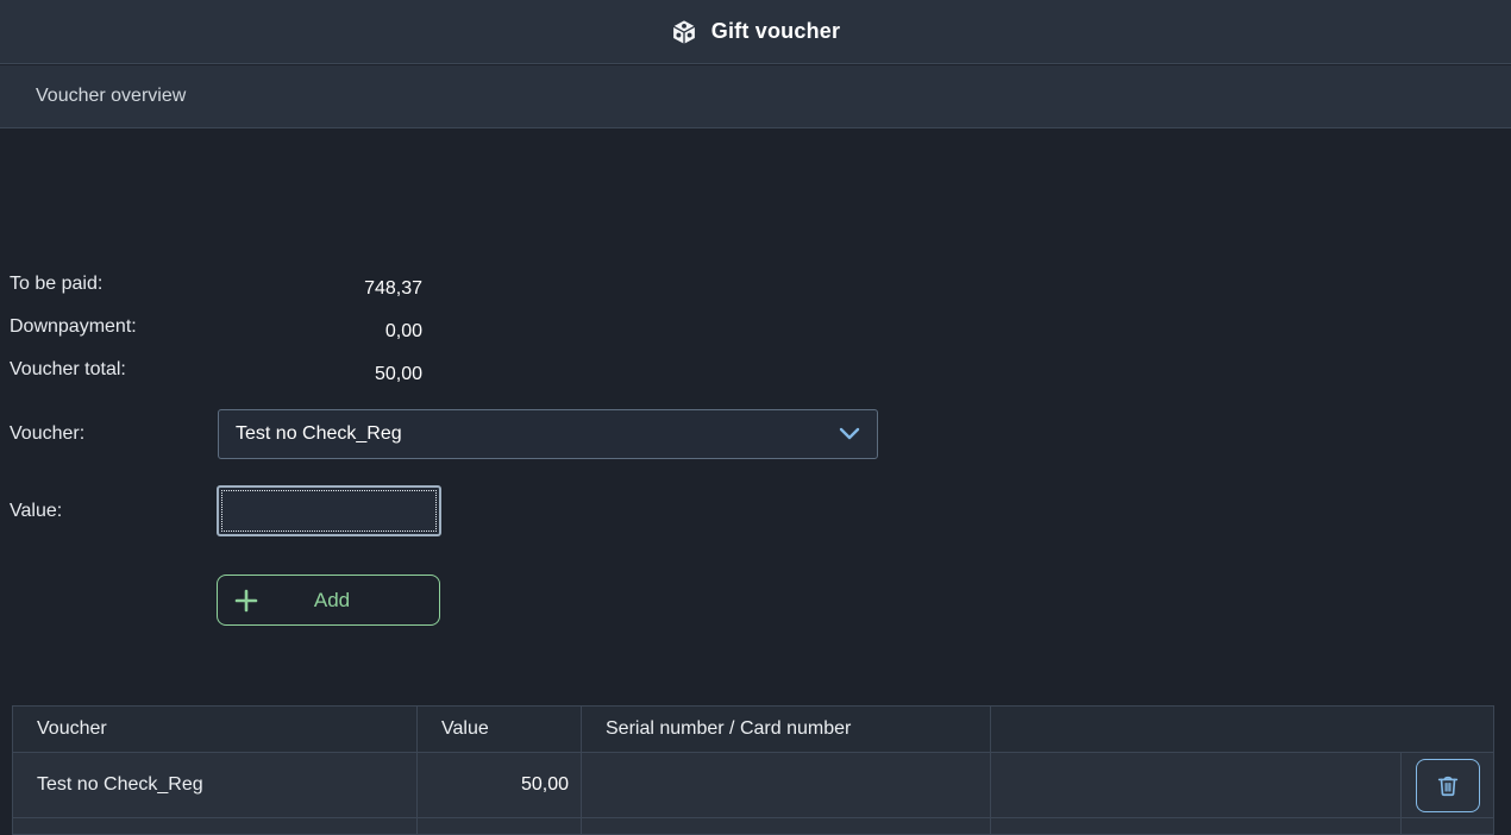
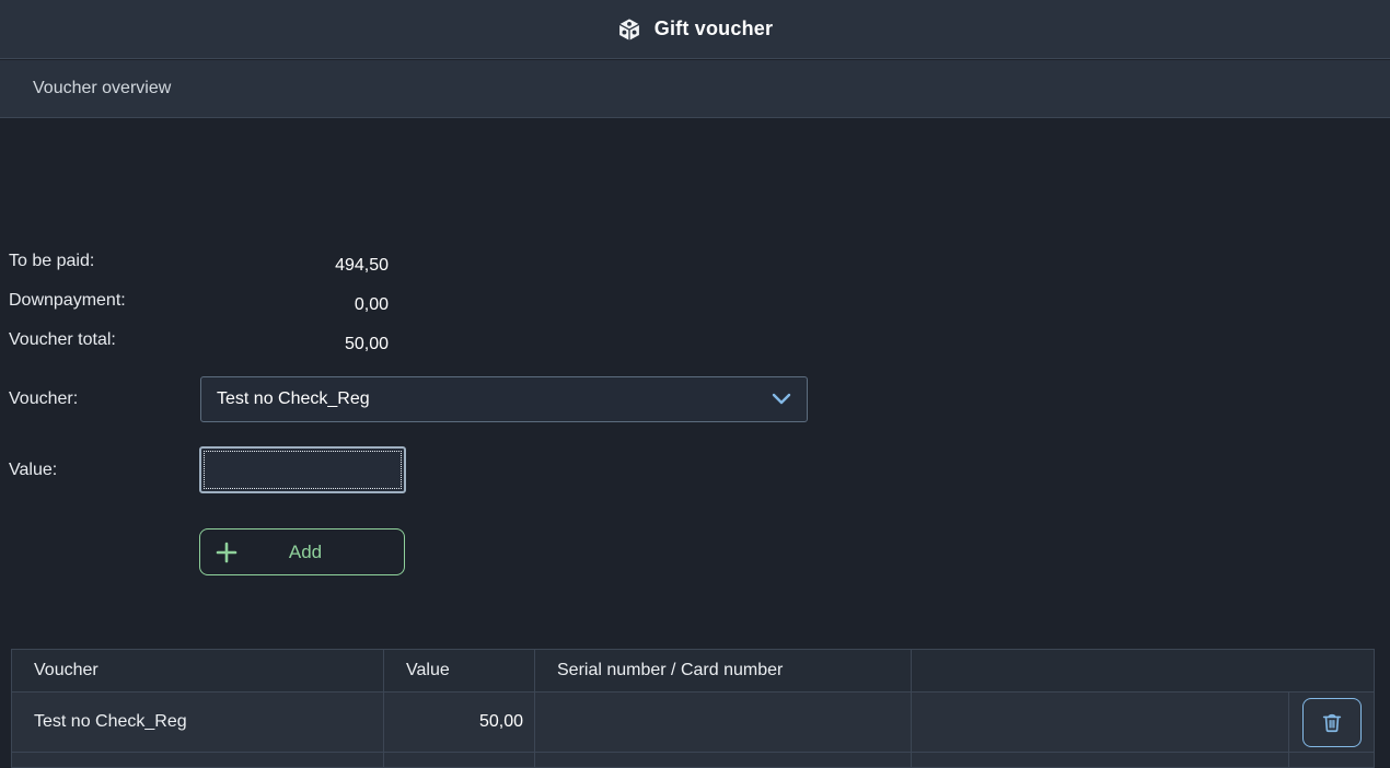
  Gift voucher
  Voucher overview
  To be paid:
- 748,37
+ 494,50
  Downpayment:
  0,00
  Voucher total:
  50,00
  Voucher:
  Test no Check_Reg
  Value:
  Add
  Voucher
  Value
  Serial number / Card number
  Test no Check_Reg
  50,00
